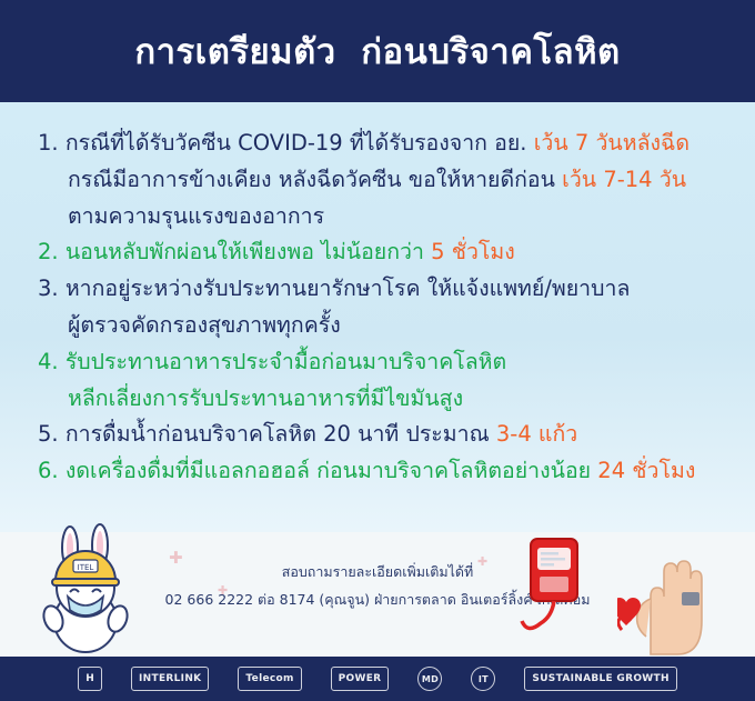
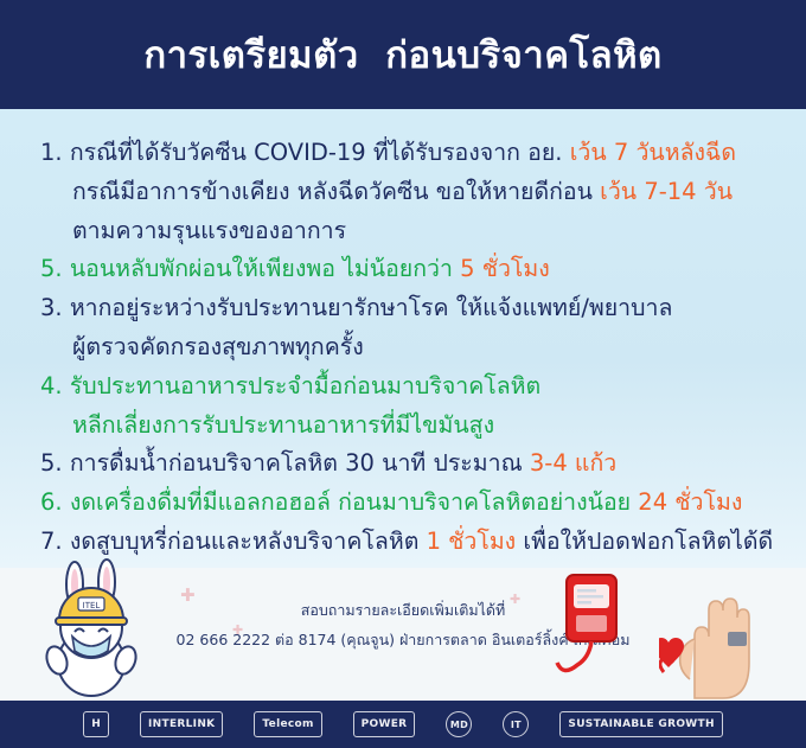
  การเตรียมตัว ก่อนบริจาคโลหิต
  1. กรณีที่ได้รับวัคซีน COVID-19 ที่ได้รับรองจาก อย. เว้น 7 วันหลังฉีด
  กรณีมีอาการข้างเคียง หลังฉีดวัคซีน ขอให้หายดีก่อน เว้น 7-14 วัน
  ตามความรุนแรงของอาการ
- 2. นอนหลับพักผ่อนให้เพียงพอ ไม่น้อยกว่า 5 ชั่วโมง
+ 5. นอนหลับพักผ่อนให้เพียงพอ ไม่น้อยกว่า 5 ชั่วโมง
  3. หากอยู่ระหว่างรับประทานยารักษาโรค ให้แจ้งแพทย์/พยาบาล
  ผู้ตรวจคัดกรองสุขภาพทุกครั้ง
  4. รับประทานอาหารประจำมื้อก่อนมาบริจาคโลหิต
  หลีกเลี่ยงการรับประทานอาหารที่มีไขมันสูง
- 5. การดื่มน้ำก่อนบริจาคโลหิต 20 นาที ประมาณ 3-4 แก้ว
+ 5. การดื่มน้ำก่อนบริจาคโลหิต 30 นาที ประมาณ 3-4 แก้ว
  6. งดเครื่องดื่มที่มีแอลกอฮอล์ ก่อนมาบริจาคโลหิตอย่างน้อย 24 ชั่วโมง
+ 7. งดสูบบุหรี่ก่อนและหลังบริจาคโลหิต 1 ชั่วโมง เพื่อให้ปอดฟอกโลหิตได้ดี
  ✚
  ✚
  ✚
  สอบถามรายละเอียดเพิ่มเติมได้ที่
  02 666 2222 ต่อ 8174 (คุณจูน) ฝ่ายการตลาด อินเตอร์ลิ้งค์อม
  ITEL
  H
  INTERLINK
  Telecom
  POWER
  MD
  IT
  SUSTAINABLE GROWTH
